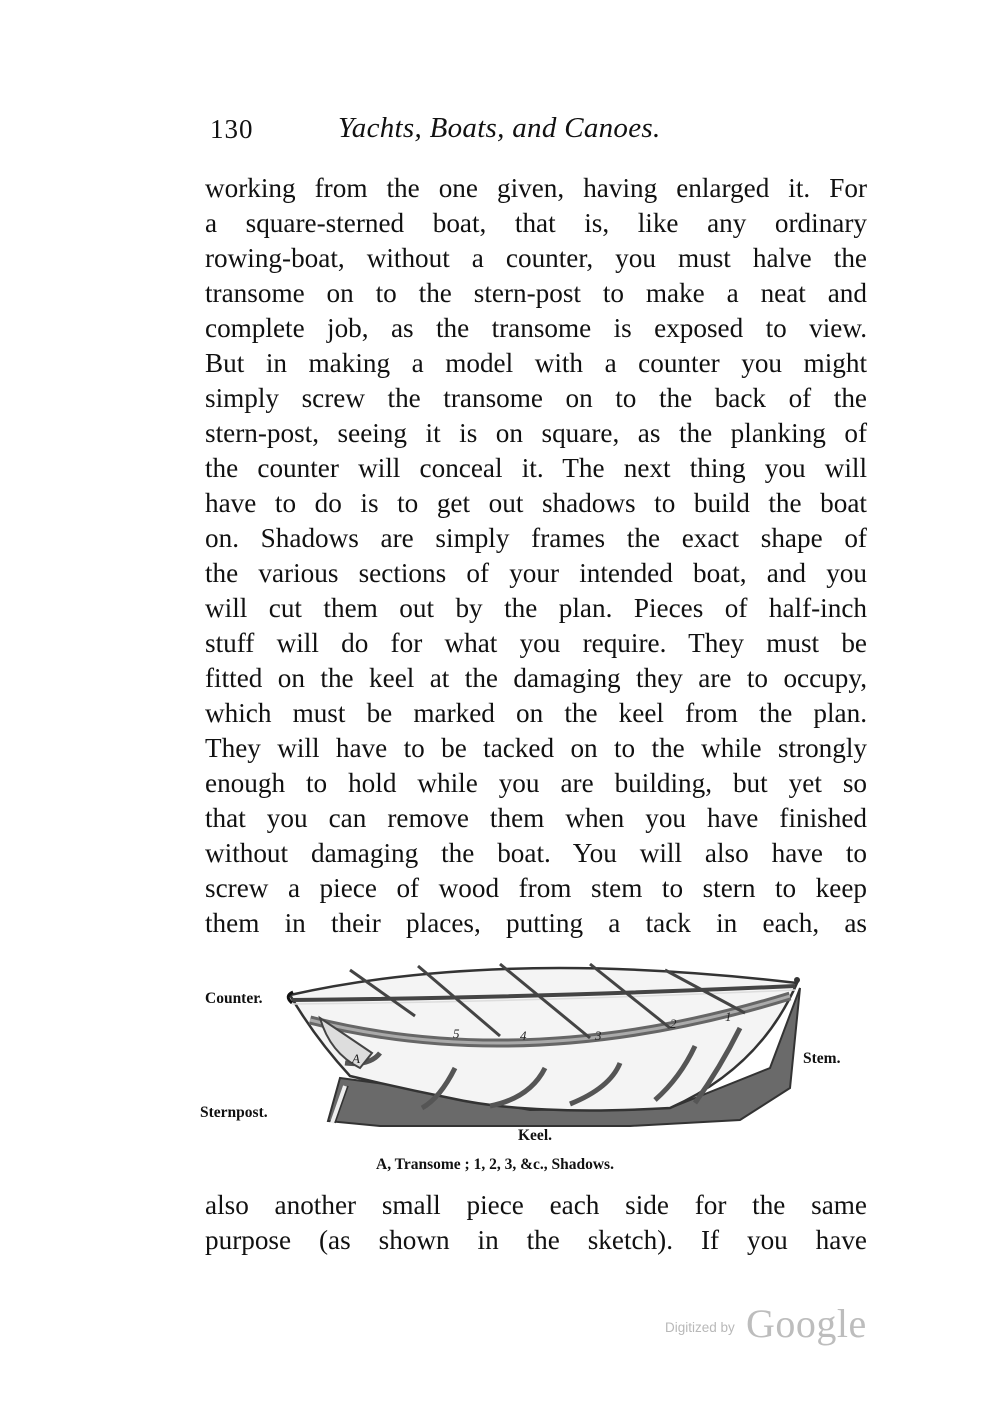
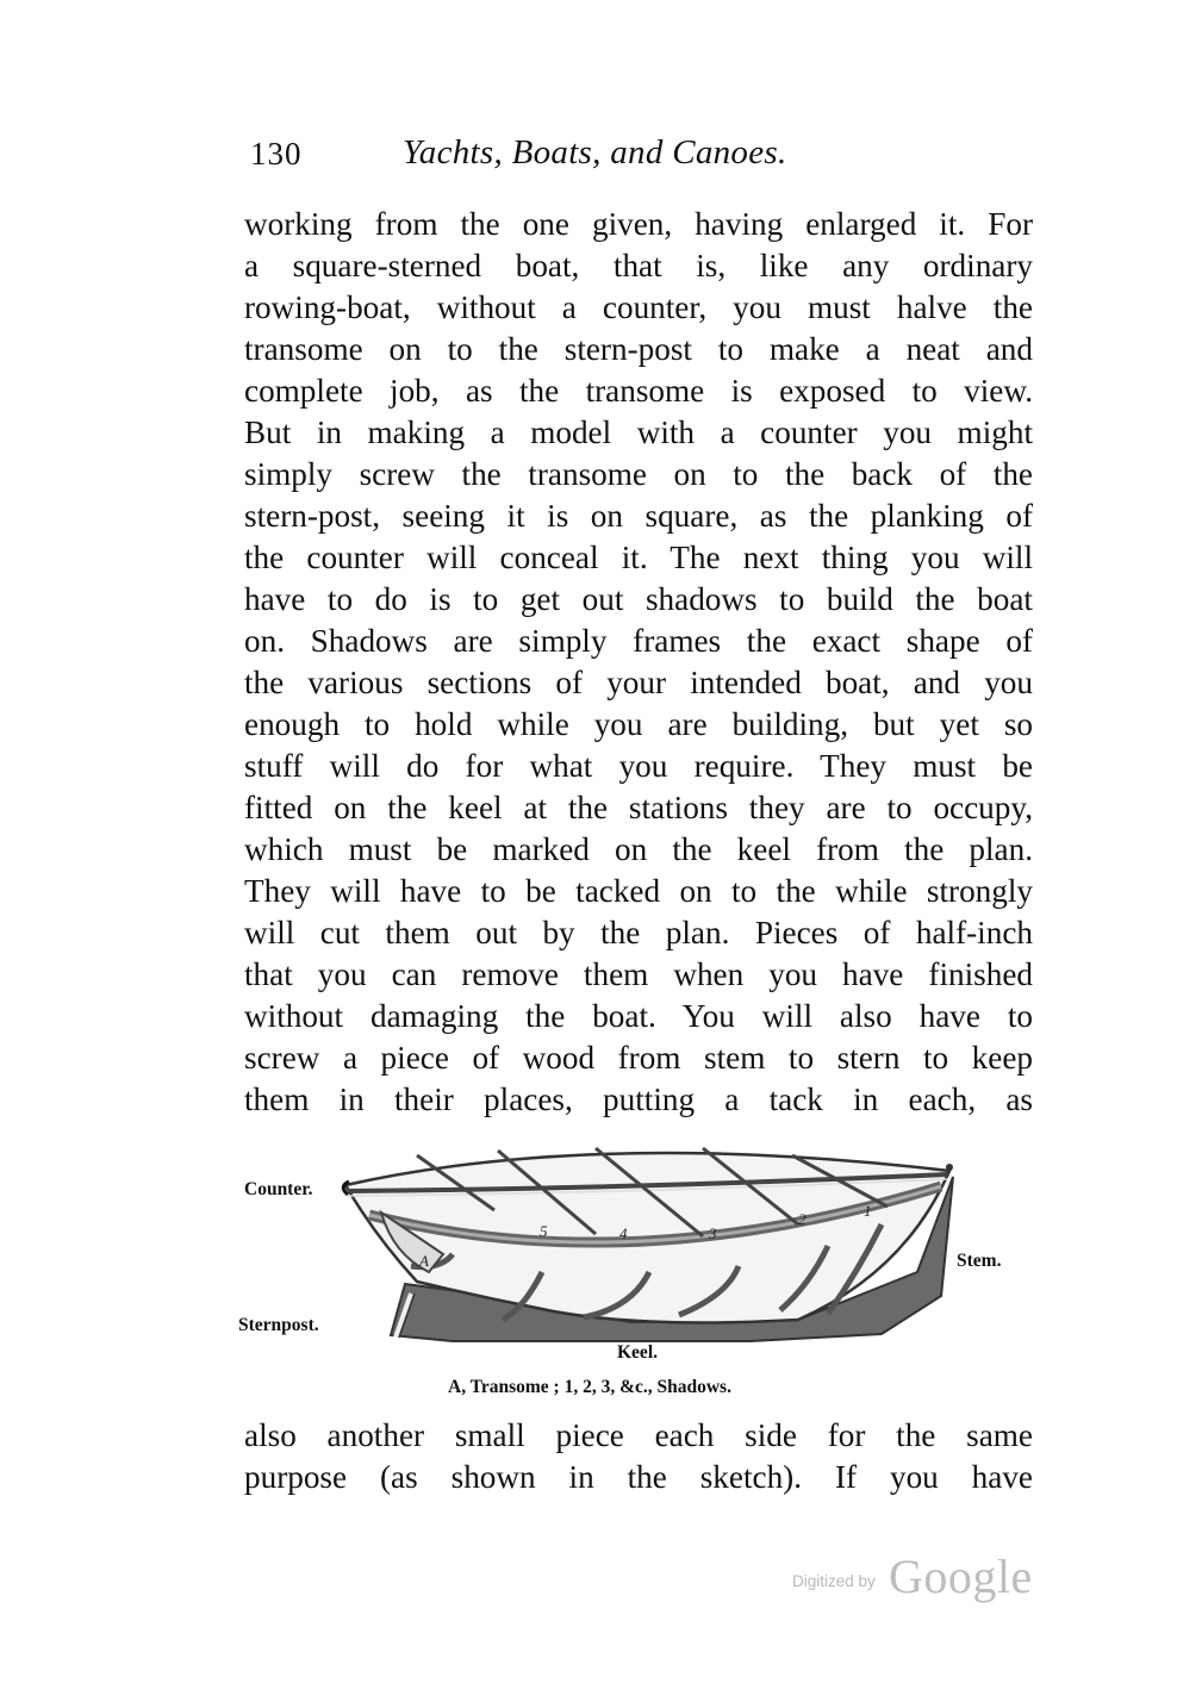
  130
  Yachts, Boats, and Canoes.
  working from the one given, having enlarged it. For
  a square-sterned boat, that is, like any ordinary
  rowing-boat, without a counter, you must halve the
  transome on to the stern-post to make a neat and
  complete job, as the transome is exposed to view.
  But in making a model with a counter you might
  simply screw the transome on to the back of the
  stern-post, seeing it is on square, as the planking of
  the counter will conceal it. The next thing you will
  have to do is to get out shadows to build the boat
  on. Shadows are simply frames the exact shape of
  the various sections of your intended boat, and you
- will cut them out by the plan. Pieces of half-inch
+ enough to hold while you are building, but yet so
  stuff will do for what you require. They must be
- fitted on the keel at the damaging they are to occupy,
+ fitted on the keel at the stations they are to occupy,
  which must be marked on the keel from the plan.
  They will have to be tacked on to the while strongly
- enough to hold while you are building, but yet so
+ will cut them out by the plan. Pieces of half-inch
  that you can remove them when you have finished
  without damaging the boat. You will also have to
  screw a piece of wood from stem to stern to keep
  them in their places, putting a tack in each, as
  A
  5
  4
  3
  2
  1
  Counter.
  Sternpost.
  Stem.
  Keel.
  A, Transome ; 1, 2, 3, &c., Shadows.
  also another small piece each side for the same
  purpose (as shown in the sketch). If you have
  Digitized by
  Google
